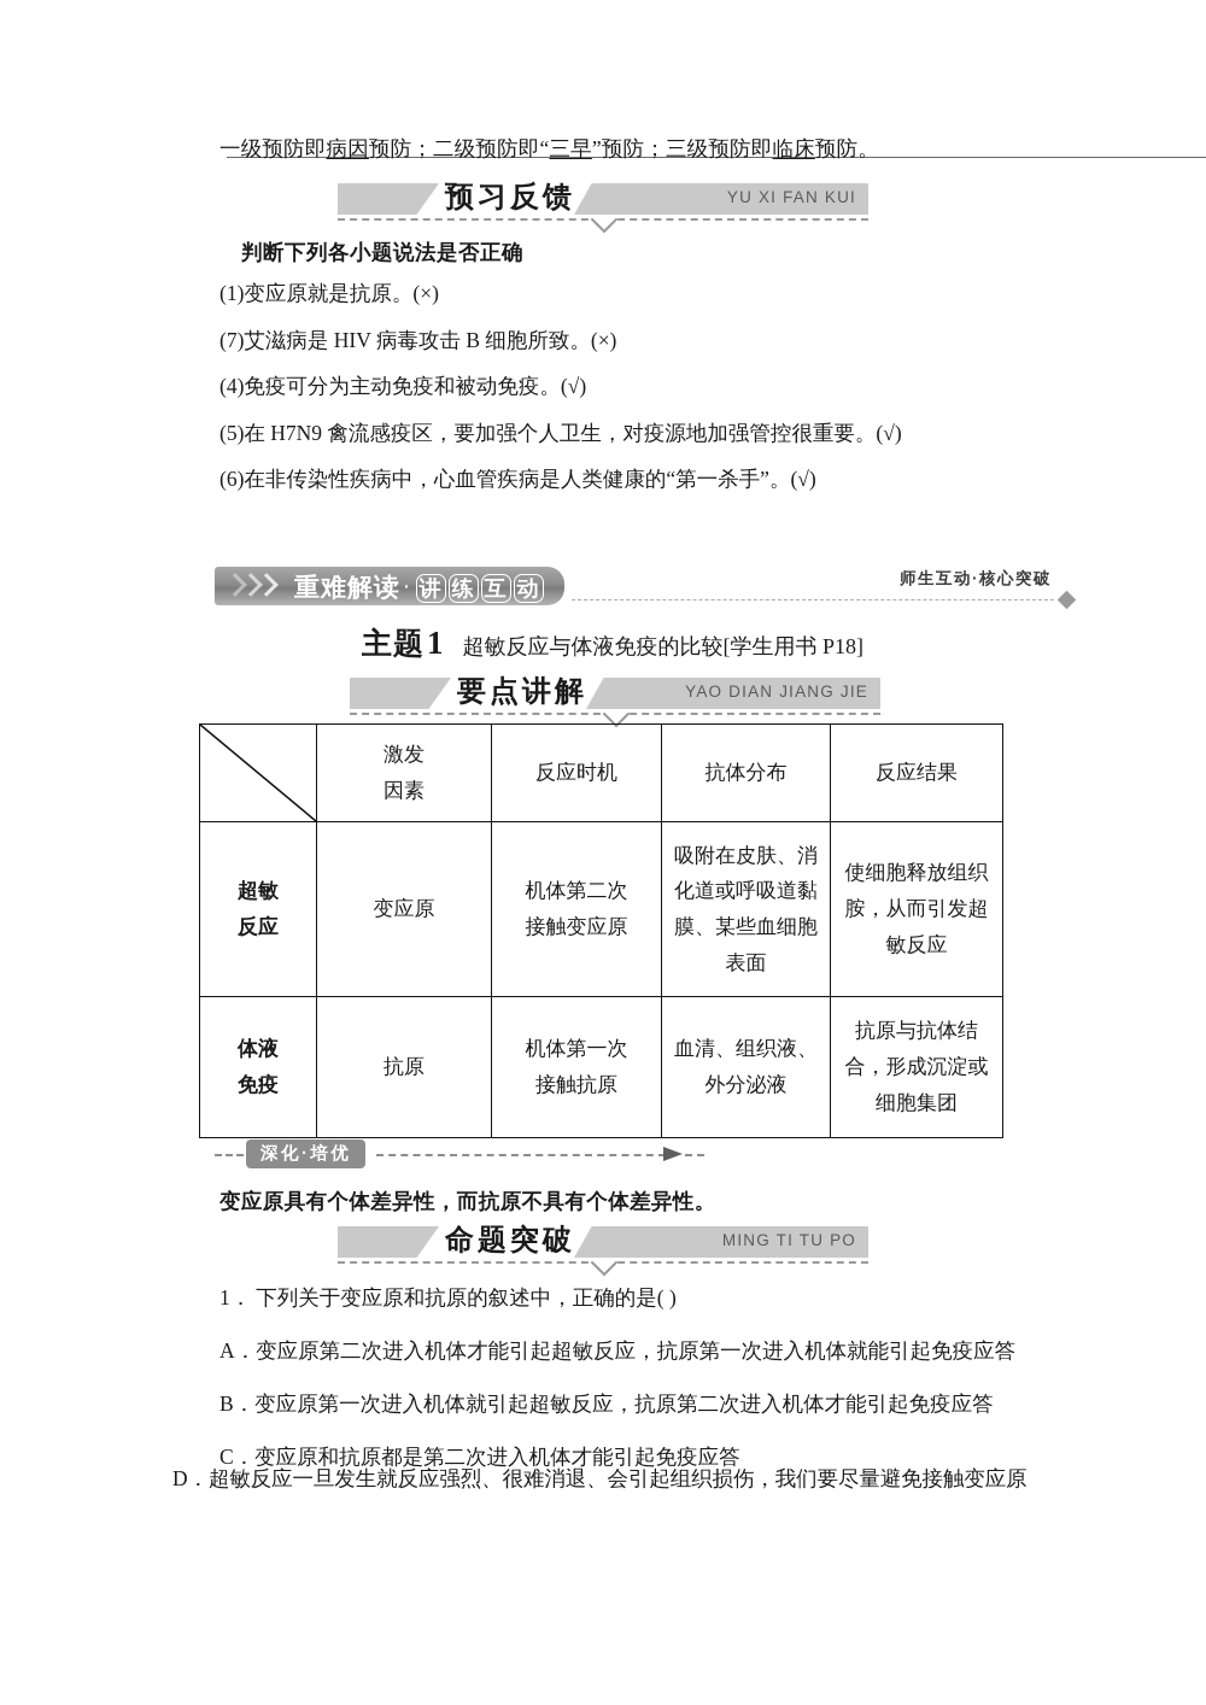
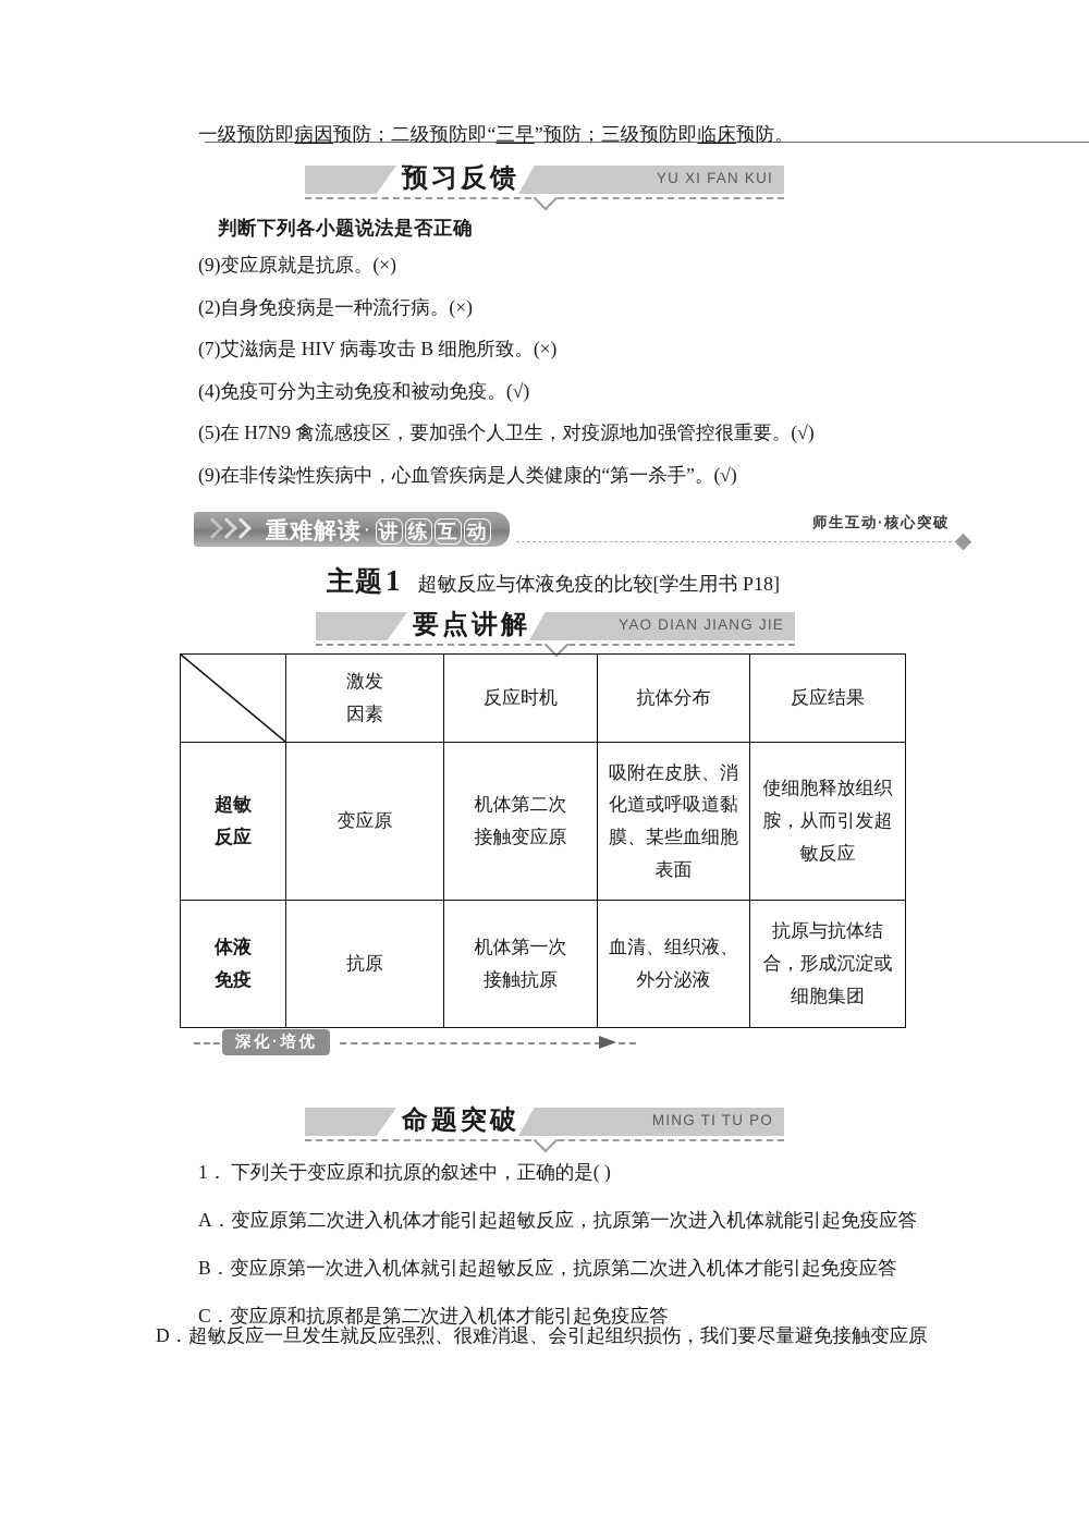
  一级预防即病因预防；二级预防即“三早”预防；三级预防即临床预防。
  预习反馈
  YU XI FAN KUI
  判断下列各小题说法是否正确
- (1)变应原就是抗原。(×)
+ (9)变应原就是抗原。(×)
+ (2)自身免疫病是一种流行病。(×)
  (7)艾滋病是 HIV 病毒攻击 B 细胞所致。(×)
  (4)免疫可分为主动免疫和被动免疫。(√)
  (5)在 H7N9 禽流感疫区，要加强个人卫生，对疫源地加强管控很重要。(√)
- (6)在非传染性疾病中，心血管疾病是人类健康的“第一杀手”。(√)
+ (9)在非传染性疾病中，心血管疾病是人类健康的“第一杀手”。(√)
  重难解读 · 讲 练 互 动
  师生互动·核心突破
  主题1 超敏反应与体液免疫的比较[学生用书 P18]
  要点讲解
  YAO DIAN JIANG JIE
  	激发 因素	反应时机	抗体分布	反应结果
  超敏 反应	变应原	机体第二次 接触变应原	吸附在皮肤、消化道或呼吸道黏膜、某些血细胞表面	使细胞释放组织胺，从而引发超敏反应
  体液 免疫	抗原	机体第一次 接触抗原	血清、组织液、外分泌液	抗原与抗体结合，形成沉淀或细胞集团
  深化·培优
- 变应原具有个体差异性，而抗原不具有个体差异性。
  命题突破
  MING TI TU PO
  1． 下列关于变应原和抗原的叙述中，正确的是( )
  A．变应原第二次进入机体才能引起超敏反应，抗原第一次进入机体就能引起免疫应答
  B．变应原第一次进入机体就引起超敏反应，抗原第二次进入机体才能引起免疫应答
  C．变应原和抗原都是第二次进入机体才能引起免疫应答
  D．超敏反应一旦发生就反应强烈、很难消退、会引起组织损伤，我们要尽量避免接触变应原
